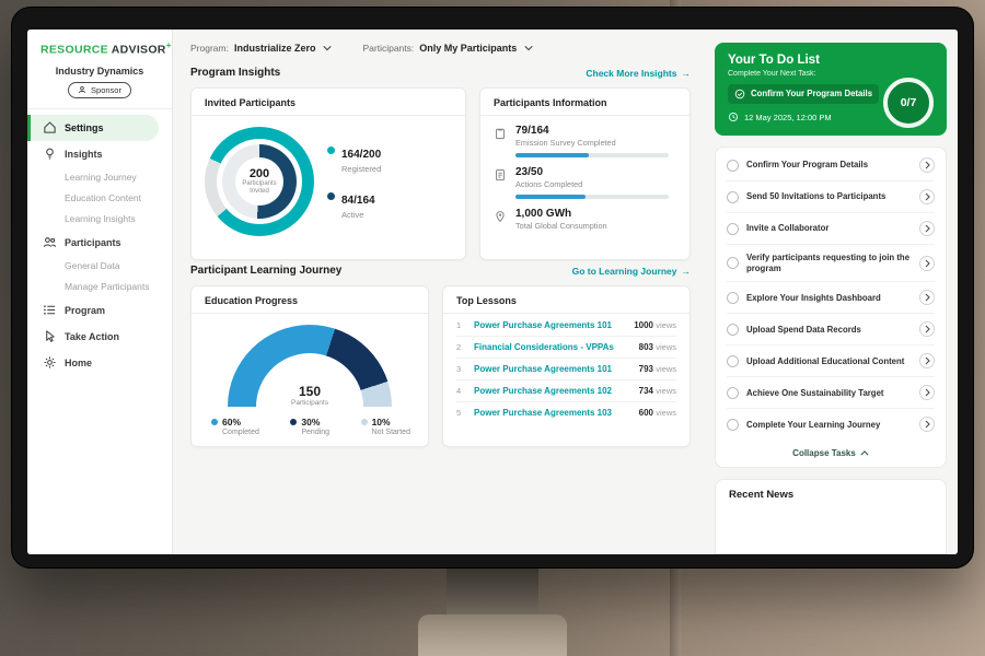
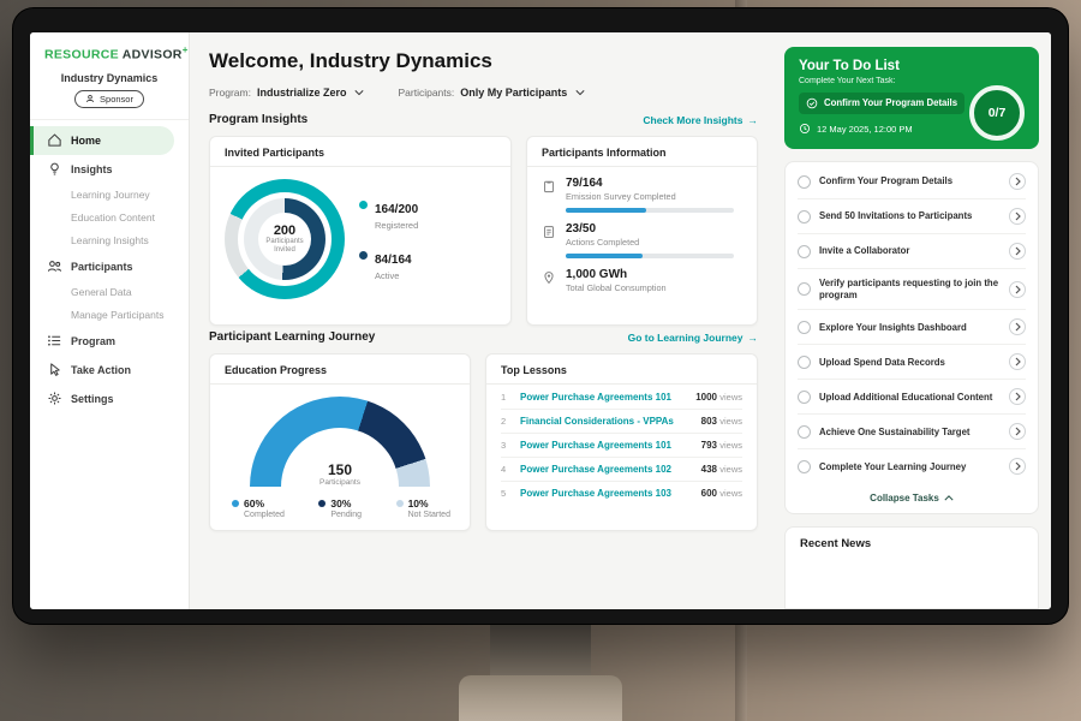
  RESOURCE ADVISOR+
  Industry Dynamics
  Sponsor
- Settings
+ Home
  Insights
  Learning Journey
  Education Content
  Learning Insights
  Participants
  General Data
  Manage Participants
  Program
  Take Action
- Home
+ Settings
+ Welcome, Industry Dynamics
  Program:
  Industrialize Zero
  Participants:
  Only My Participants
  Program Insights
  Check More Insights
  →
  Invited Participants
  200
  164/200
  Registered
  84/164
  Active
  Participants Information
  79/164
  Emission Survey Completed
  23/50
  Actions Completed
  1,000 GWh
  Total Global Consumption
  Participant Learning Journey
  Go to Learning Journey
  →
  Education Progress
  150
  60%
  30%
  10%
  Top Lessons
  1
  Power Purchase Agreements 101
  1000 views
  2
  Financial Considerations - VPPAs
  803 views
  3
  Power Purchase Agreements 101
  793 views
  4
  Power Purchase Agreements 102
- 734 views
+ 438 views
  5
  Power Purchase Agreements 103
  600 views
  Your To Do List
  Confirm Your Program Details
  12 May 2025, 12:00 PM
  0/7
  Confirm Your Program Details
  Send 50 Invitations to Participants
  Invite a Collaborator
  Verify participants requesting to join the program
  Explore Your Insights Dashboard
  Upload Spend Data Records
  Upload Additional Educational Content
  Achieve One Sustainability Target
  Complete Your Learning Journey
  Collapse Tasks
  Recent News
